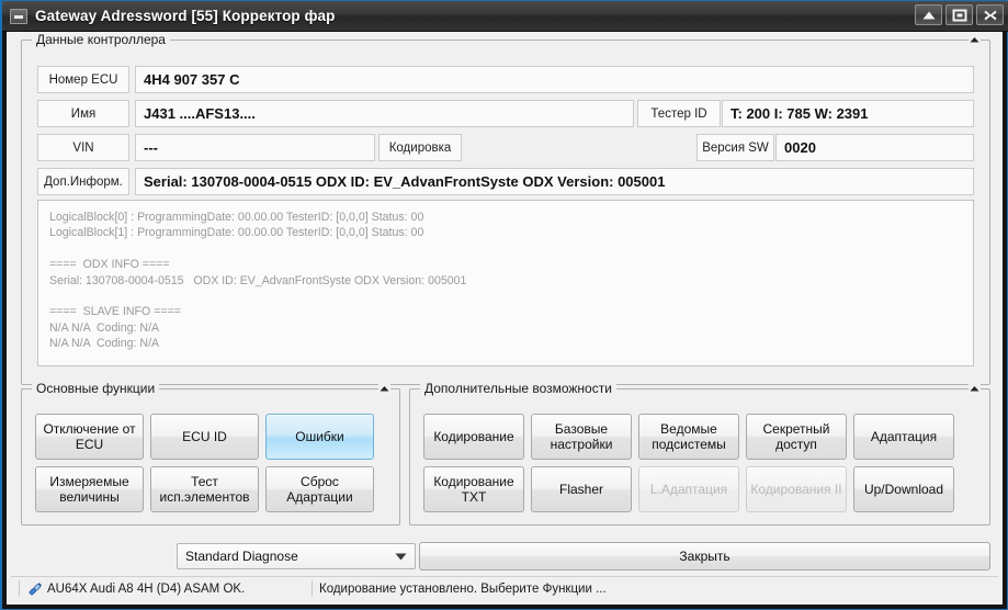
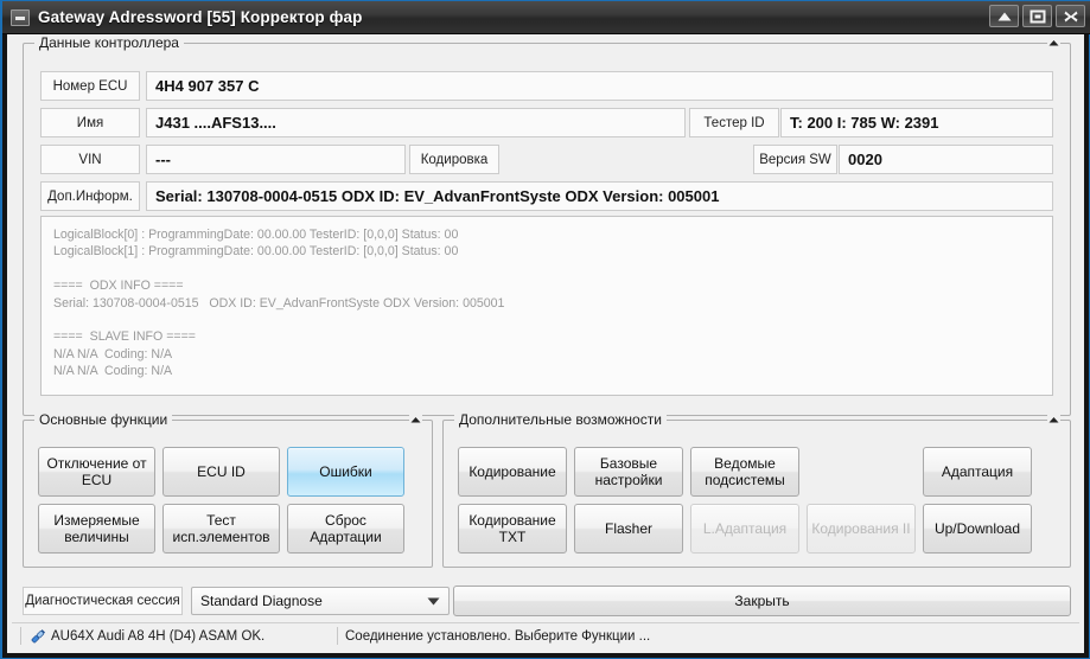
  Gateway Adressword [55] Корректор фар
  Данные контроллера
  Номер ECU
  4H4 907 357 C
  Имя
  J431 ....AFS13....
  Тестер ID
  T: 200 I: 785 W: 2391
  VIN
  ---
  Кодировка
  Версия SW
  0020
  Доп.Информ.
  Serial: 130708-0004-0515 ODX ID: EV_AdvanFrontSyste ODX Version: 005001
  LogicalBlock[0] : ProgrammingDate: 00.00.00 TesterID: [0,0,0] Status: 00
  LogicalBlock[1] : ProgrammingDate: 00.00.00 TesterID: [0,0,0] Status: 00
  ==== ODX INFO ====
  Serial: 130708-0004-0515 ODX ID: EV_AdvanFrontSyste ODX Version: 005001
  ==== SLAVE INFO ====
  N/A N/A Coding: N/A
  N/A N/A Coding: N/A
  Основные функции
  Отключение от
  ECU
  ECU ID
  Ошибки
  Измеряемые
  величины
  Тест
  исп.элементов
  Сброс
  Адартации
  Дополнительные возможности
  Кодирование
  Базовые
  настройки
  Ведомые
  подсистемы
- Секретный
- доступ
  Адаптация
  Кодирование
  TXT
  Flasher
  L.Адаптация
  Кодирования II
  Up/Download
+ Диагностическая сессия
  Standard Diagnose
  Закрыть
  AU64X Audi A8 4H (D4) ASAM OK.
- Кодирование установлено. Выберите Функции ...
+ Соединение установлено. Выберите Функции ...
